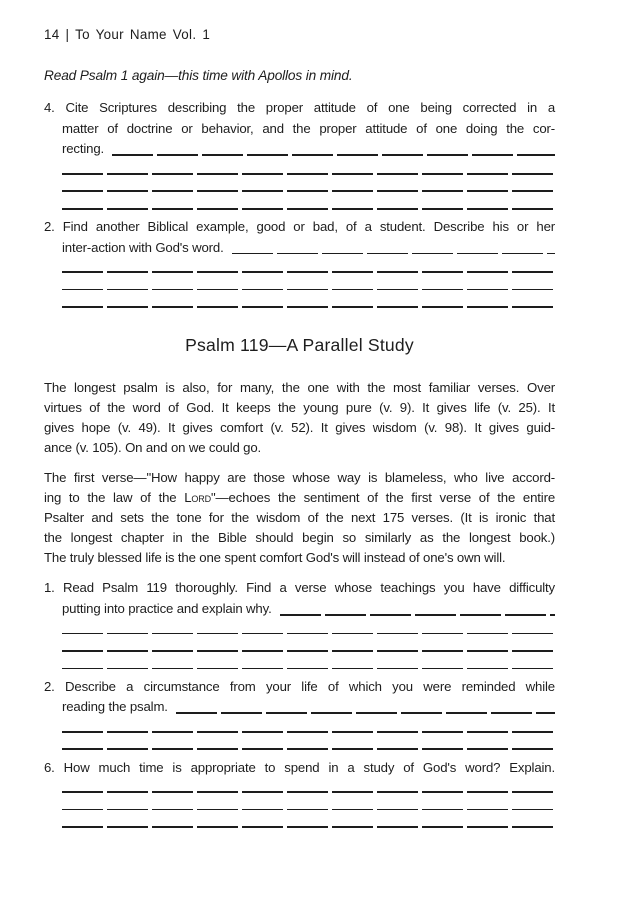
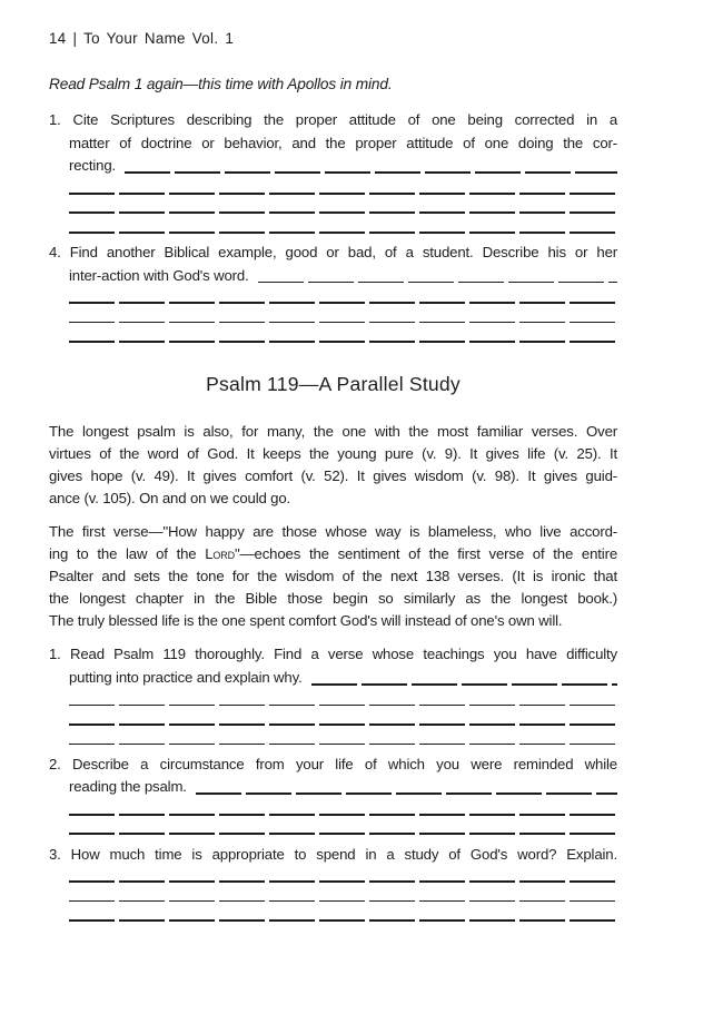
  14 | To Your Name Vol. 1
  Read Psalm 1 again—this time with Apollos in mind.
- 4. Cite Scriptures describing the proper attitude of one being corrected in a
+ 1. Cite Scriptures describing the proper attitude of one being corrected in a
  matter of doctrine or behavior, and the proper attitude of one doing the cor-
  recting.
- 2. Find another Biblical example, good or bad, of a student. Describe his or her
+ 4. Find another Biblical example, good or bad, of a student. Describe his or her
  inter-action with God's word.
  Psalm 119—A Parallel Study
  The longest psalm is also, for many, the one with the most familiar verses. Over
  virtues of the word of God. It keeps the young pure (v. 9). It gives life (v. 25). It
  gives hope (v. 49). It gives comfort (v. 52). It gives wisdom (v. 98). It gives guid-
  ance (v. 105). On and on we could go.
  The first verse—"How happy are those whose way is blameless, who live accord-
  ing to the law of the Lord"—echoes the sentiment of the first verse of the entire
- Psalter and sets the tone for the wisdom of the next 175 verses. (It is ironic that
+ Psalter and sets the tone for the wisdom of the next 138 verses. (It is ironic that
- the longest chapter in the Bible should begin so similarly as the longest book.)
+ the longest chapter in the Bible those begin so similarly as the longest book.)
  The truly blessed life is the one spent comfort God's will instead of one's own will.
  1. Read Psalm 119 thoroughly. Find a verse whose teachings you have difficulty
  putting into practice and explain why.
  2. Describe a circumstance from your life of which you were reminded while
  reading the psalm.
- 6. How much time is appropriate to spend in a study of God's word? Explain.
+ 3. How much time is appropriate to spend in a study of God's word? Explain.
